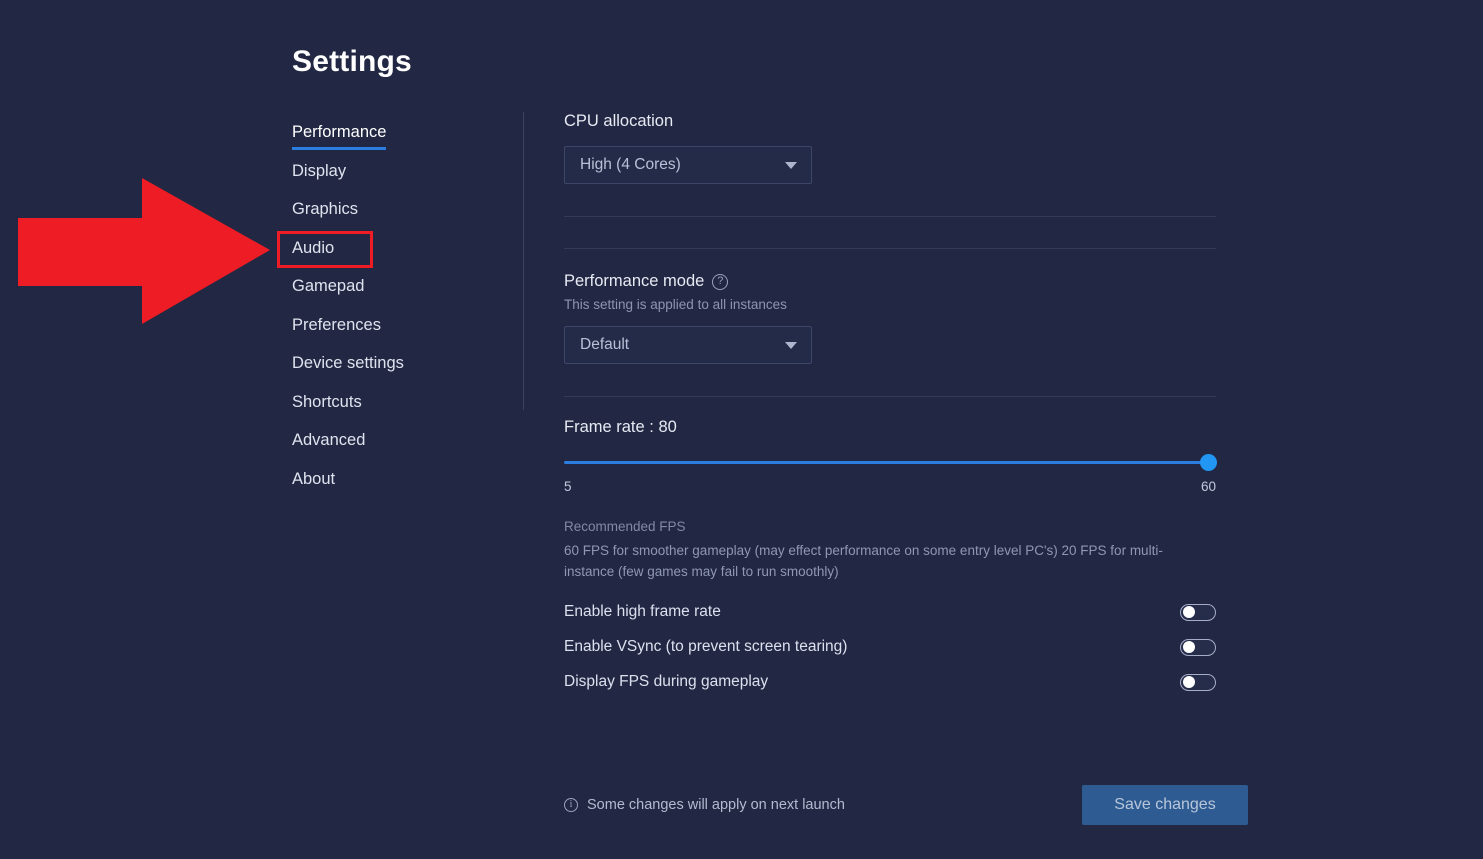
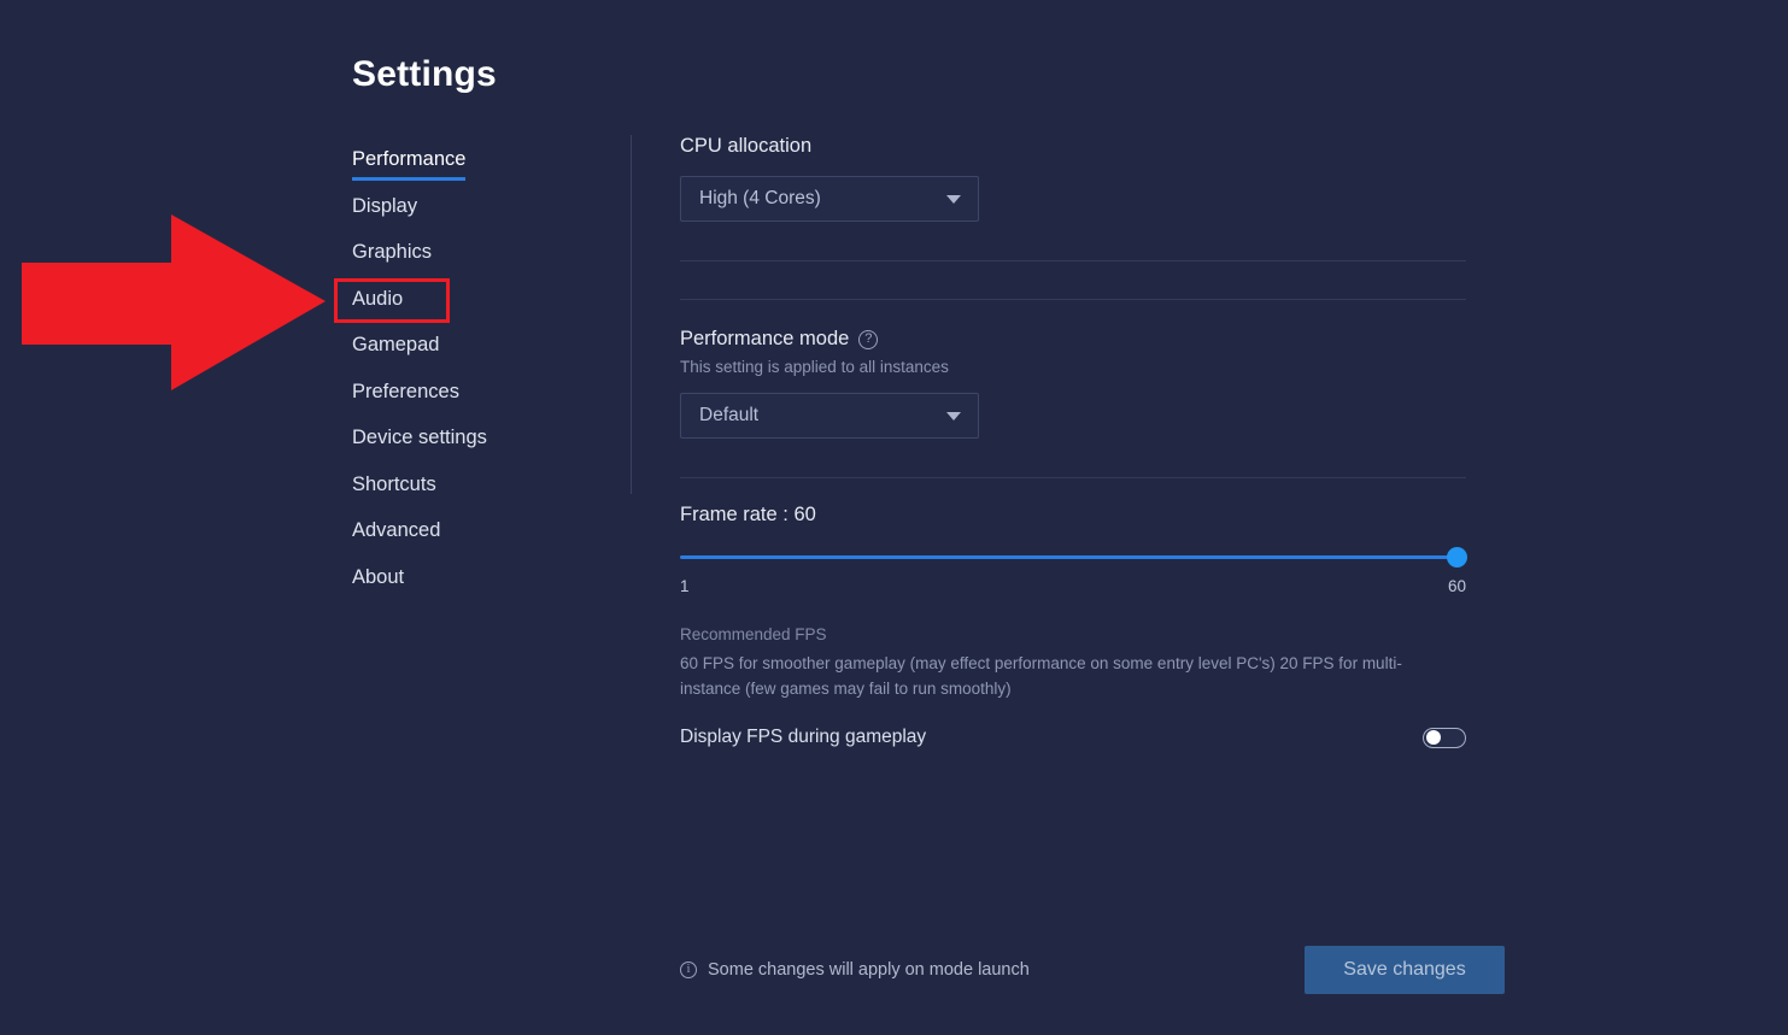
  Settings
  Performance
  Display
  Graphics
  Audio
  Gamepad
  Preferences
  Device settings
  Shortcuts
  Advanced
  About
  CPU allocation
  High (4 Cores)
  Performance mode
  ?
  This setting is applied to all instances
  Default
- Frame rate : 80
+ Frame rate : 60
- 5
+ 1
  60
  Recommended FPS
  60 FPS for smoother gameplay (may effect performance on some entry level PC's) 20 FPS for multi-instance (few games may fail to run smoothly)
- Enable high frame rate
- Enable VSync (to prevent screen tearing)
  Display FPS during gameplay
  i
- Some changes will apply on next launch
+ Some changes will apply on mode launch
  Save changes
